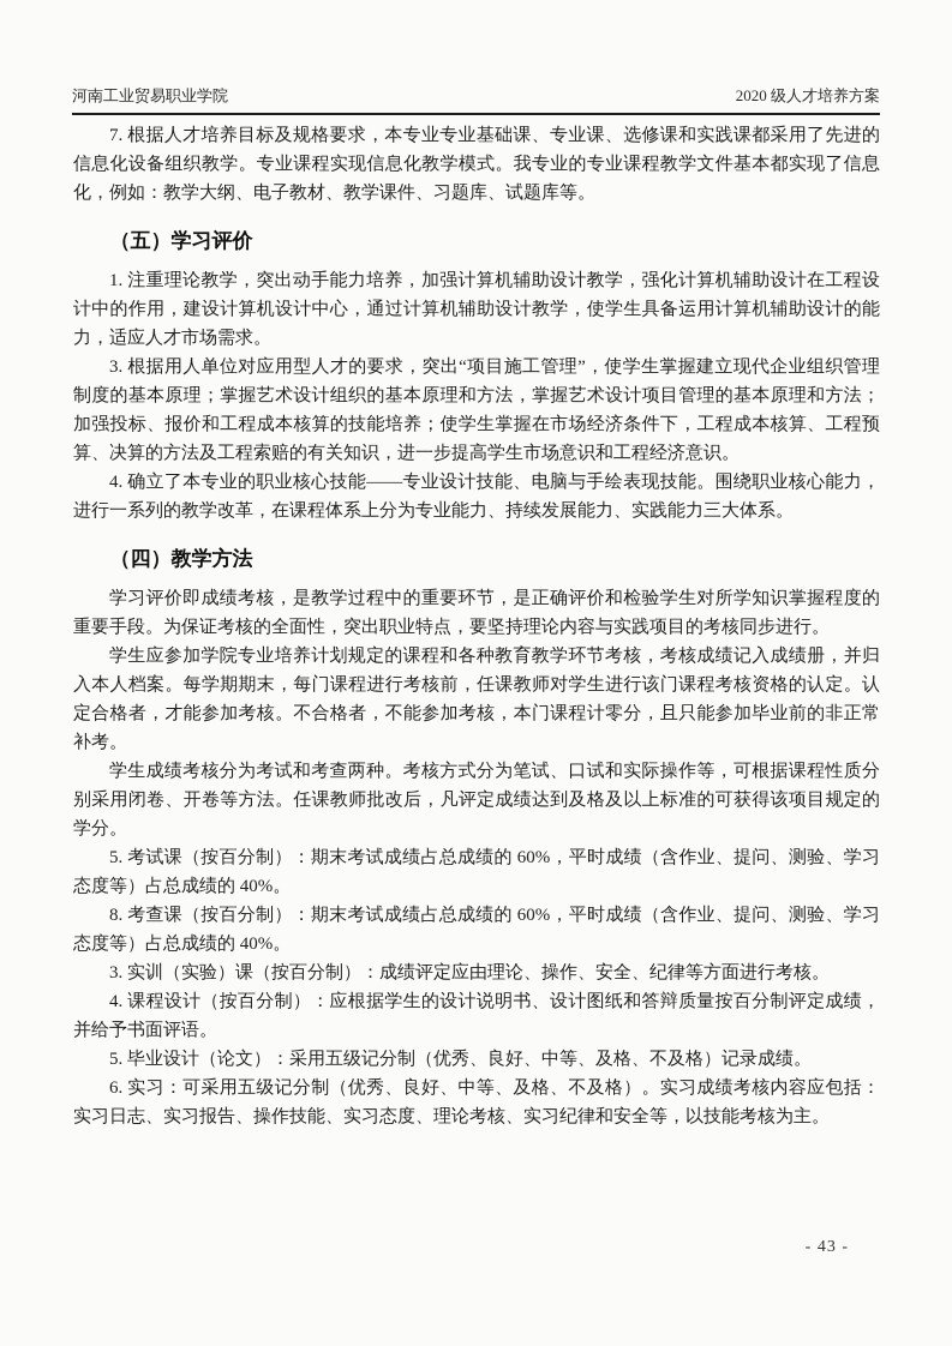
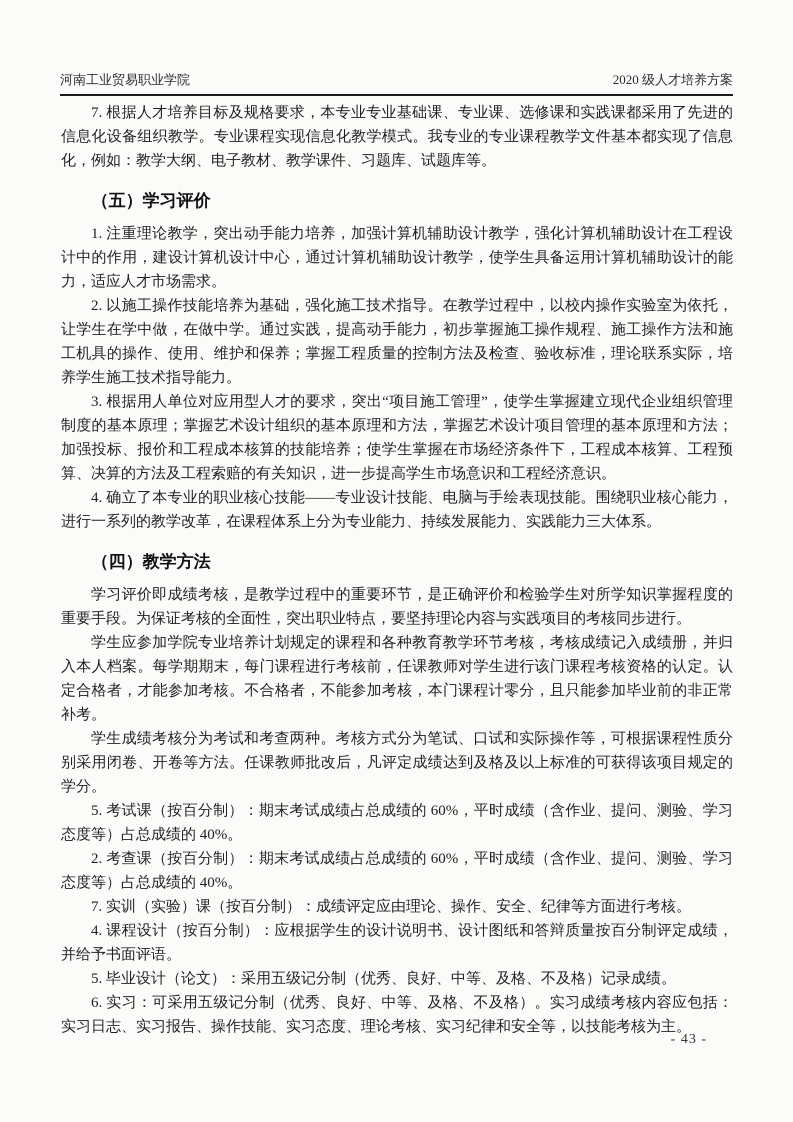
  河南工业贸易职业学院
  2020 级人才培养方案
  7. 根据人才培养目标及规格要求，本专业专业基础课、专业课、选修课和实践课都采用了先进的信息化设备组织教学。专业课程实现信息化教学模式。我专业的专业课程教学文件基本都实现了信息化，例如：教学大纲、电子教材、教学课件、习题库、试题库等。
  （五）学习评价
  1. 注重理论教学，突出动手能力培养，加强计算机辅助设计教学，强化计算机辅助设计在工程设计中的作用，建设计算机设计中心，通过计算机辅助设计教学，使学生具备运用计算机辅助设计的能力，适应人才市场需求。
+ 2. 以施工操作技能培养为基础，强化施工技术指导。在教学过程中，以校内操作实验室为依托，让学生在学中做，在做中学。通过实践，提高动手能力，初步掌握施工操作规程、施工操作方法和施工机具的操作、使用、维护和保养；掌握工程质量的控制方法及检查、验收标准，理论联系实际，培养学生施工技术指导能力。
  3. 根据用人单位对应用型人才的要求，突出“项目施工管理”，使学生掌握建立现代企业组织管理制度的基本原理；掌握艺术设计组织的基本原理和方法，掌握艺术设计项目管理的基本原理和方法；加强投标、报价和工程成本核算的技能培养；使学生掌握在市场经济条件下，工程成本核算、工程预算、决算的方法及工程索赔的有关知识，进一步提高学生市场意识和工程经济意识。
  4. 确立了本专业的职业核心技能——专业设计技能、电脑与手绘表现技能。围绕职业核心能力，进行一系列的教学改革，在课程体系上分为专业能力、持续发展能力、实践能力三大体系。
  （四）教学方法
  学习评价即成绩考核，是教学过程中的重要环节，是正确评价和检验学生对所学知识掌握程度的重要手段。为保证考核的全面性，突出职业特点，要坚持理论内容与实践项目的考核同步进行。
  学生应参加学院专业培养计划规定的课程和各种教育教学环节考核，考核成绩记入成绩册，并归入本人档案。每学期期末，每门课程进行考核前，任课教师对学生进行该门课程考核资格的认定。认定合格者，才能参加考核。不合格者，不能参加考核，本门课程计零分，且只能参加毕业前的非正常补考。
  学生成绩考核分为考试和考查两种。考核方式分为笔试、口试和实际操作等，可根据课程性质分别采用闭卷、开卷等方法。任课教师批改后，凡评定成绩达到及格及以上标准的可获得该项目规定的学分。
  5. 考试课（按百分制）：期末考试成绩占总成绩的 60%，平时成绩（含作业、提问、测验、学习态度等）占总成绩的 40%。
- 8. 考查课（按百分制）：期末考试成绩占总成绩的 60%，平时成绩（含作业、提问、测验、学习态度等）占总成绩的 40%。
+ 2. 考查课（按百分制）：期末考试成绩占总成绩的 60%，平时成绩（含作业、提问、测验、学习态度等）占总成绩的 40%。
- 3. 实训（实验）课（按百分制）：成绩评定应由理论、操作、安全、纪律等方面进行考核。
+ 7. 实训（实验）课（按百分制）：成绩评定应由理论、操作、安全、纪律等方面进行考核。
  4. 课程设计（按百分制）：应根据学生的设计说明书、设计图纸和答辩质量按百分制评定成绩，并给予书面评语。
  5. 毕业设计（论文）：采用五级记分制（优秀、良好、中等、及格、不及格）记录成绩。
  6. 实习：可采用五级记分制（优秀、良好、中等、及格、不及格）。实习成绩考核内容应包括：实习日志、实习报告、操作技能、实习态度、理论考核、实习纪律和安全等，以技能考核为主。
  - 43 -
